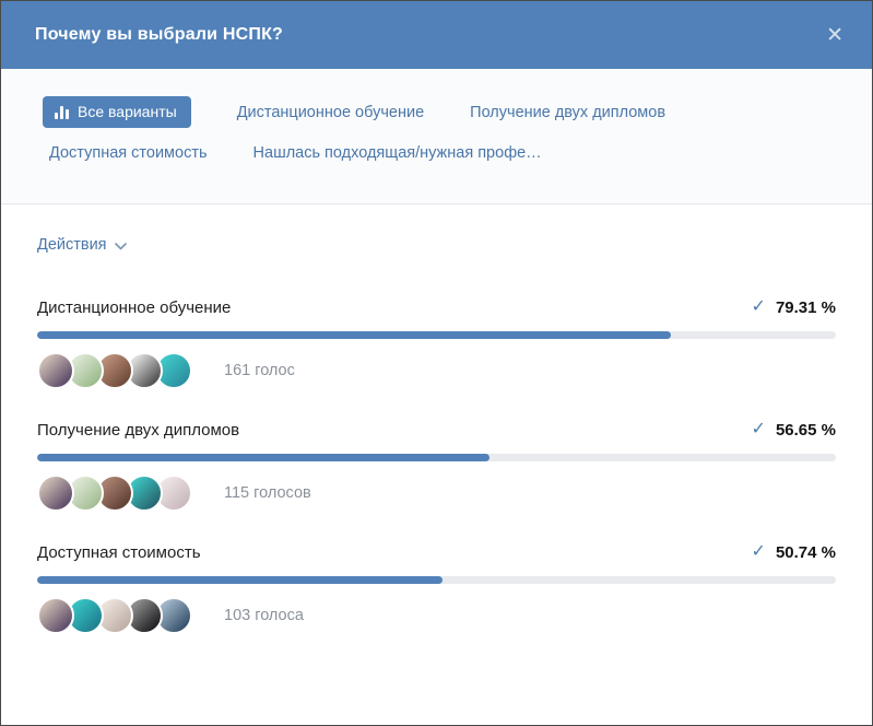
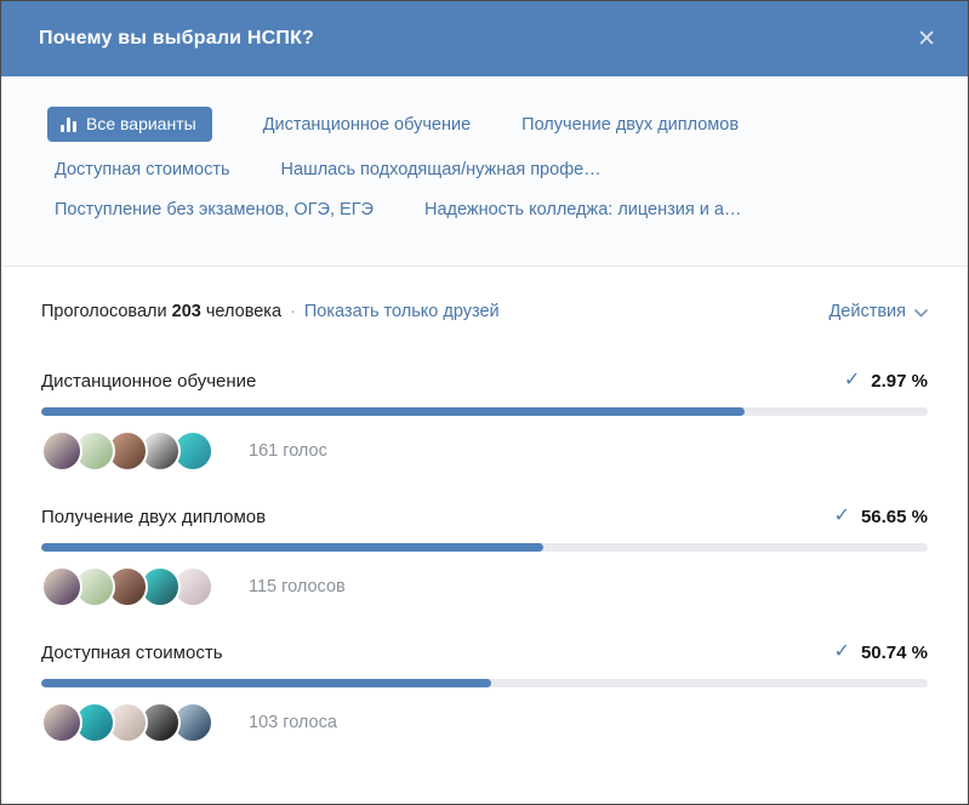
  Почему вы выбрали НСПК?
  ✕
  Все варианты
  Дистанционное обучение
  Получение двух дипломов
  Доступная стоимость
  Нашлась подходящая/нужная профе…
+ Поступление без экзаменов, ОГЭ, ЕГЭ
+ Надежность колледжа: лицензия и а…
+ Проголосовали
+ 203
+ человека
+ ·
+ Показать только друзей
  Действия
  Дистанционное обучение
  ✓
- 79.31 %
+ 2.97 %
  161 голос
  Получение двух дипломов
  ✓
  56.65 %
  115 голосов
  Доступная стоимость
  ✓
  50.74 %
  103 голоса
